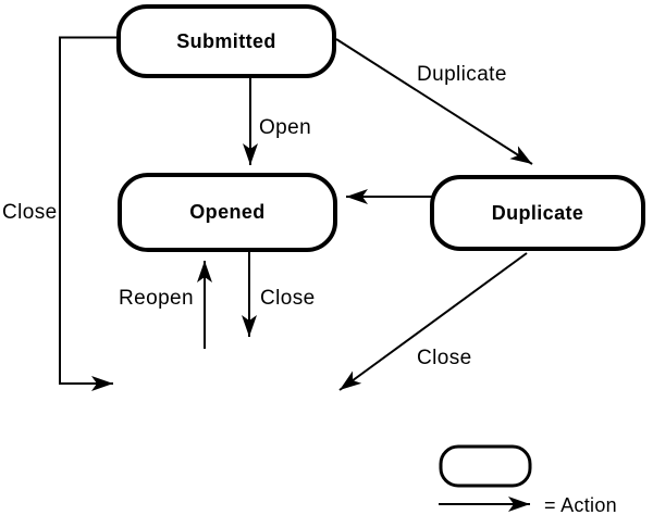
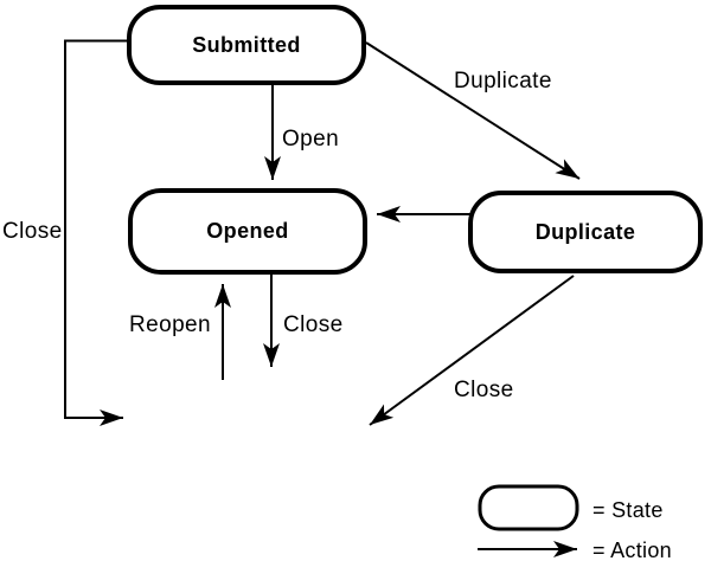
  Open
  Duplicate
  Close
  Reopen
  Close
  Close
+ = State
  = Action
  Submitted
  Opened
  Duplicate
